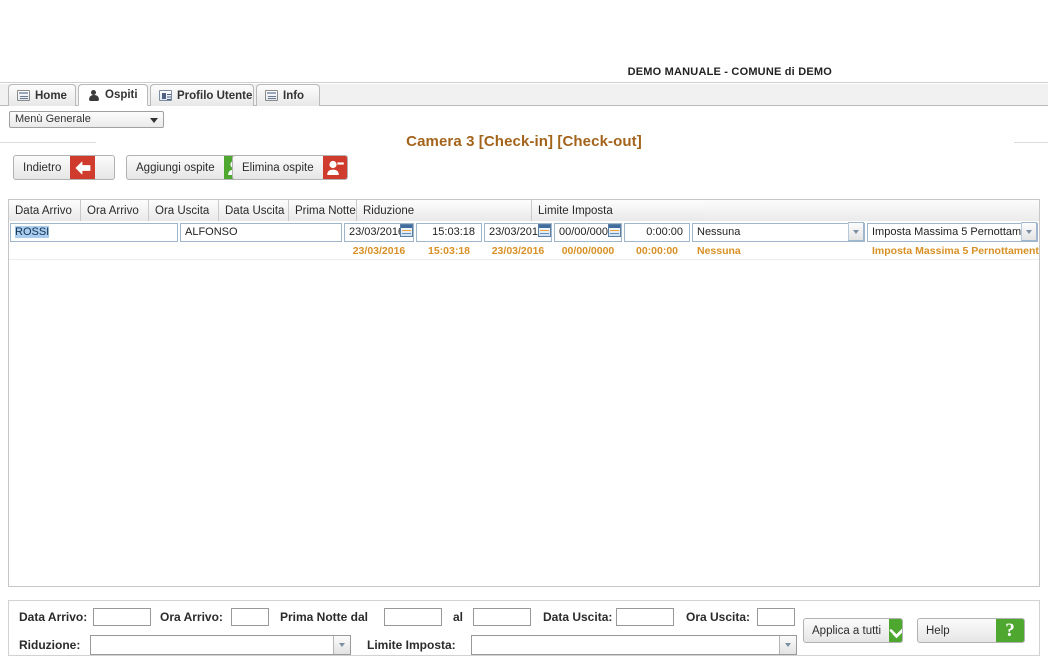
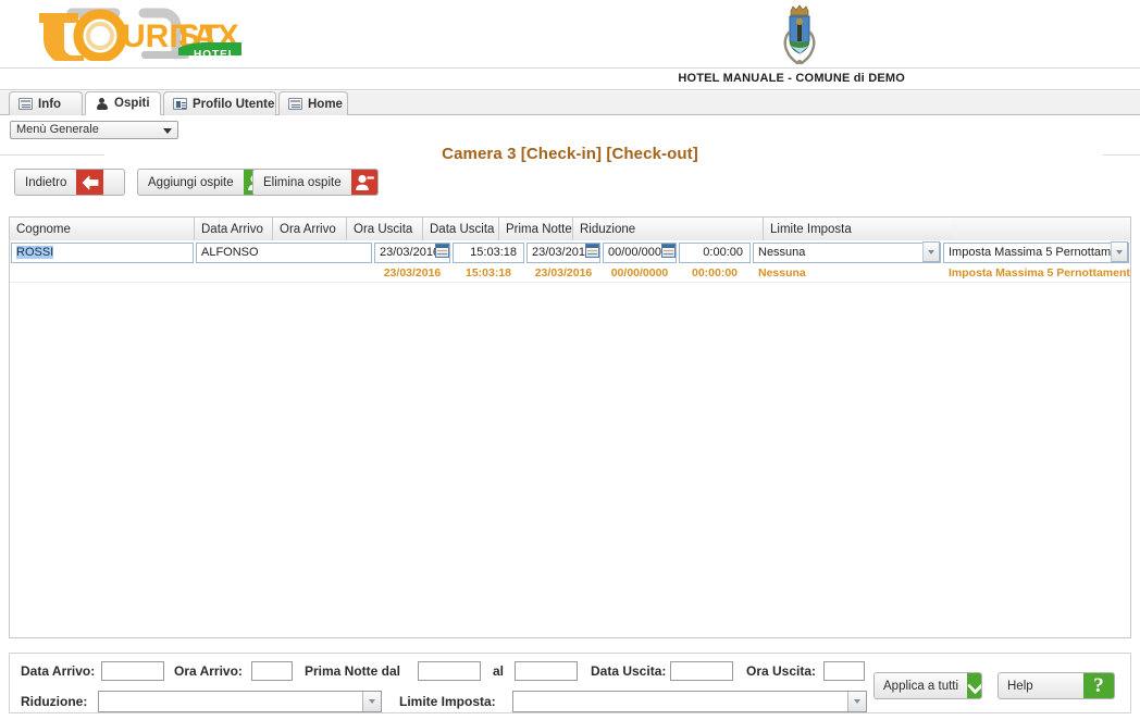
+ URIST
+ TAX
+ HOTEL
- DEMO MANUALE - COMUNE di DEMO
+ HOTEL MANUALE - COMUNE di DEMO
- Home
+ Info
  Ospiti
  Profilo Utente
- Info
+ Home
  Menù Generale
  Camera 3 [Check-in] [Check-out]
  Indietro
  Aggiungi ospite
  Elimina ospite
+ Cognome
  Data Arrivo
  Ora Arrivo
  Ora Uscita
  Data Uscita
  Prima Notte
  Riduzione
  Limite Imposta
  ROSSI
  ALFONSO
  23/03/201
  15:03:18
  23/03/201
  00/00/000
  0:00:00
  Nessuna
  Imposta Massima 5 Pernottam
  23/03/2016
  15:03:18
  23/03/2016
  00/00/0000
  00:00:00
  Nessuna
  Imposta Massima 5 Pernottament
  Data Arrivo:
  Ora Arrivo:
  Prima Notte dal
  al
  Data Uscita:
  Ora Uscita:
  Riduzione:
  Limite Imposta:
  Applica a tutti
  Help
  ?
